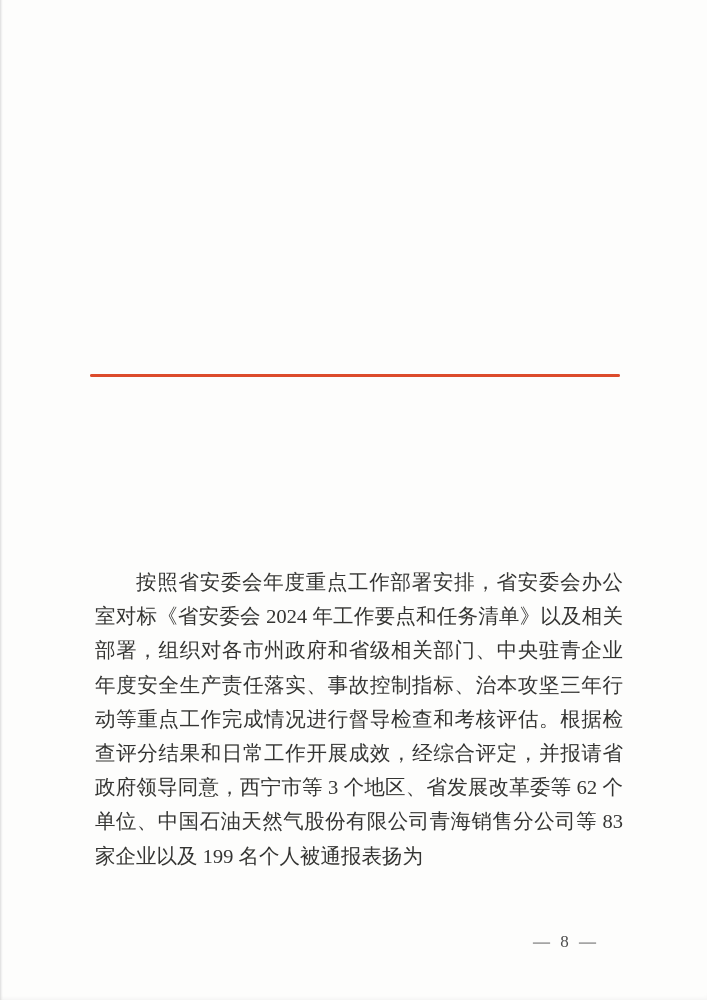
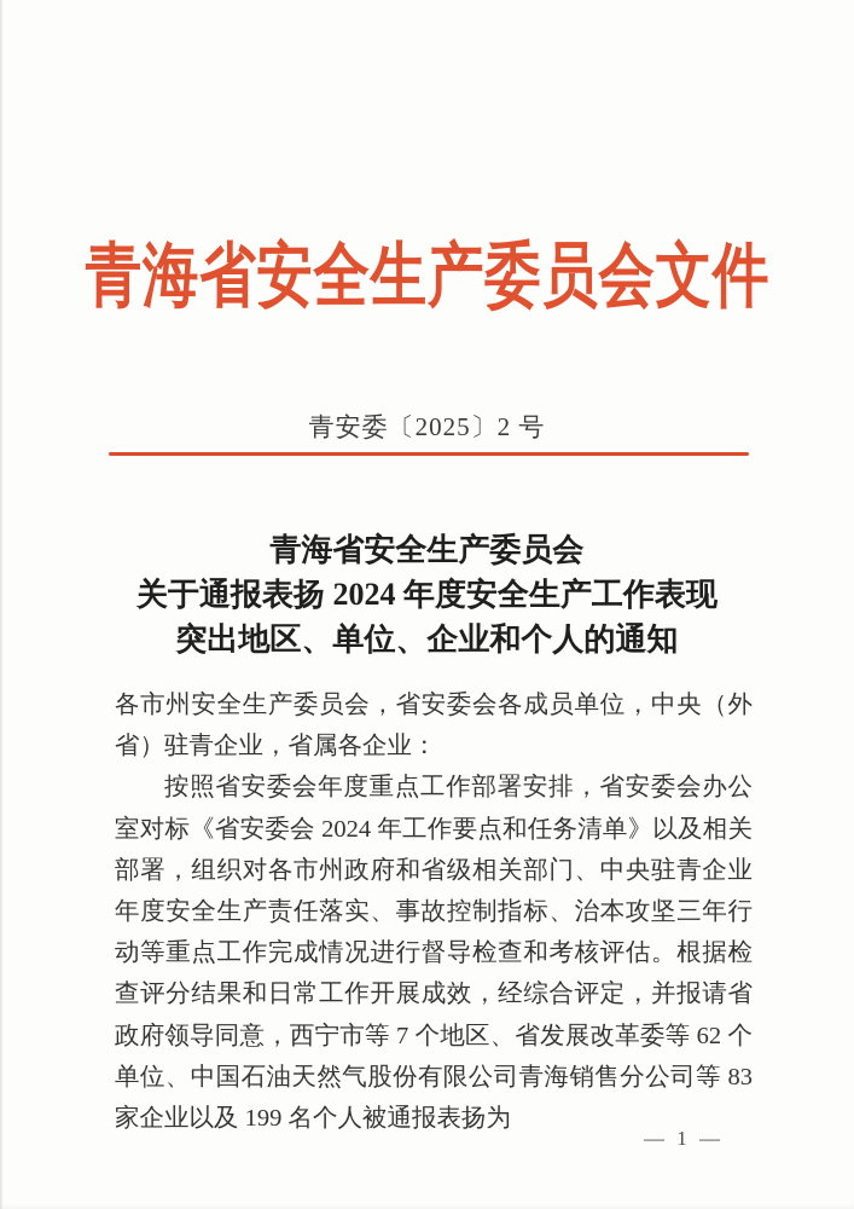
+ 青海省安全生产委员会文件
+ 青安委〔2025〕2 号
+ 青海省安全生产委员会
+ 关于通报表扬 2024 年度安全生产工作表现
+ 突出地区、单位、企业和个人的通知
+ 各市州安全生产委员会，省安委会各成员单位，中央（外省）驻青企业，省属各企业：
- 按照省安委会年度重点工作部署安排，省安委会办公室对标《省安委会 2024 年工作要点和任务清单》以及相关部署，组织对各市州政府和省级相关部门、中央驻青企业年度安全生产责任落实、事故控制指标、治本攻坚三年行动等重点工作完成情况进行督导检查和考核评估。根据检查评分结果和日常工作开展成效，经综合评定，并报请省政府领导同意，西宁市等 3 个地区、省发展改革委等 62 个单位、中国石油天然气股份有限公司青海销售分公司等 83 家企业以及 199 名个人被通报表扬为
+ 按照省安委会年度重点工作部署安排，省安委会办公室对标《省安委会 2024 年工作要点和任务清单》以及相关部署，组织对各市州政府和省级相关部门、中央驻青企业年度安全生产责任落实、事故控制指标、治本攻坚三年行动等重点工作完成情况进行督导检查和考核评估。根据检查评分结果和日常工作开展成效，经综合评定，并报请省政府领导同意，西宁市等 7 个地区、省发展改革委等 62 个单位、中国石油天然气股份有限公司青海销售分公司等 83 家企业以及 199 名个人被通报表扬为
- — 8 —
+ — 1 —
